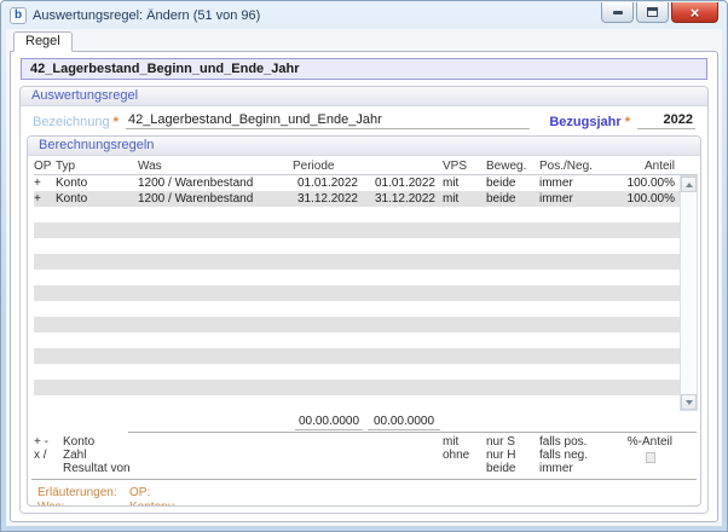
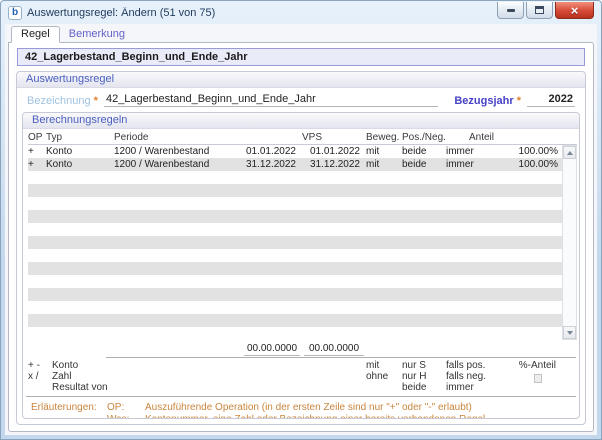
  b
- Auswertungsregel: Ändern (51 von 96)
+ Auswertungsregel: Ändern (51 von 75)
  ×
  Regel
+ Bemerkung
  42_Lagerbestand_Beginn_und_Ende_Jahr
  Auswertungsregel
  Bezeichnung *
  42_Lagerbestand_Beginn_und_Ende_Jahr
  Bezugsjahr *
  2022
  Berechnungsregeln
  OP
  Typ
- Was
  Periode
  VPS
  Beweg.
  Pos./Neg.
  Anteil
  +
  Konto
  1200 / Warenbestand
  01.01.2022
  01.01.2022
  mit
  beide
  immer
  100.00%
  +
  Konto
  1200 / Warenbestand
  31.12.2022
  31.12.2022
  mit
  beide
  immer
  100.00%
  00.00.0000
  00.00.0000
  + -
  Konto
  x /
  Zahl
  Resultat von
  mit
  ohne
  nur S
  nur H
  beide
  falls pos.
  falls neg.
  immer
  %-Anteil
  Erläuterungen:
  OP:
+ Auszuführende Operation (in der ersten Zeile sind nur "+" oder "-" erlaubt)
